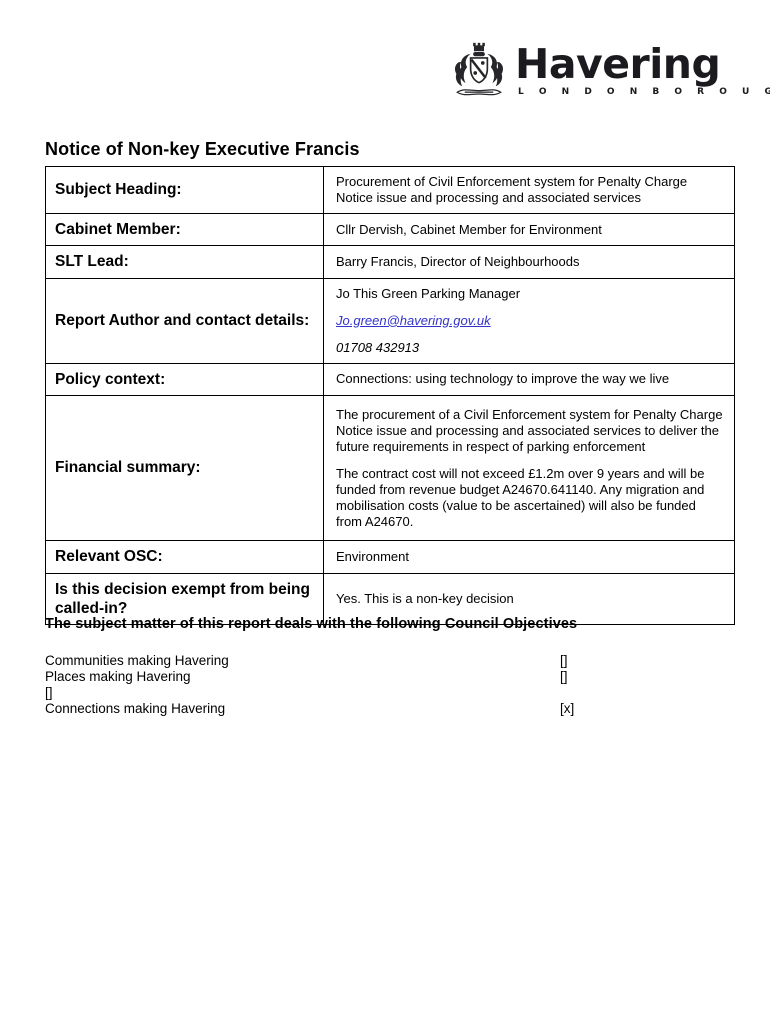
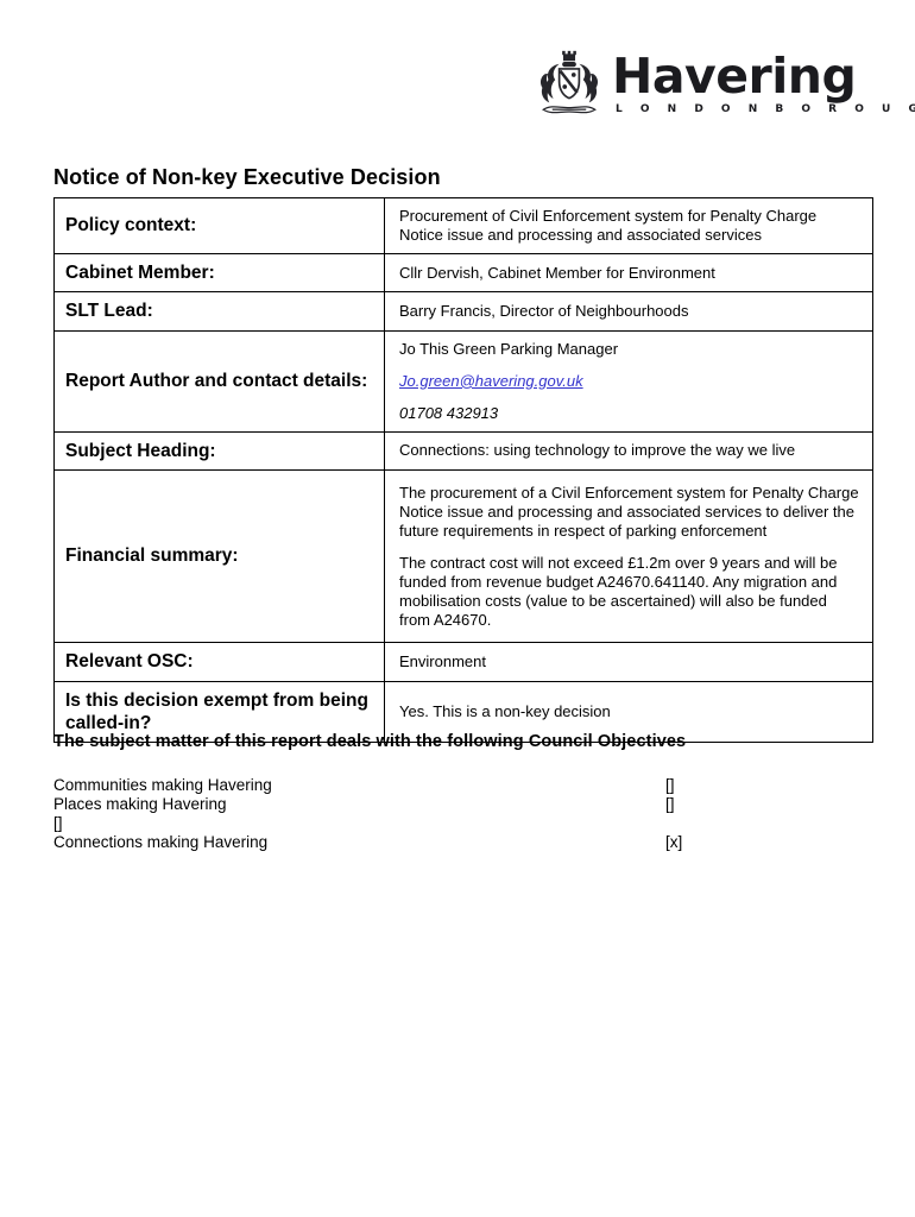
  Havering
  L O N D O N B O R O U
- Notice of Non-key Executive Francis
+ Notice of Non-key Executive Decision
- Subject Heading:	Procurement of Civil Enforcement system for Penalty Charge Notice issue and processing and associated services
+ Policy context:	Procurement of Civil Enforcement system for Penalty Charge Notice issue and processing and associated services
  Cabinet Member:	Cllr Dervish, Cabinet Member for Environment
  SLT Lead:	Barry Francis, Director of Neighbourhoods
  Report Author and contact details:	Jo This Green Parking Manager Jo.green@havering.gov.uk 01708 432913
- Policy context:	Connections: using technology to improve the way we live
+ Subject Heading:	Connections: using technology to improve the way we live
  Financial summary:	The procurement of a Civil Enforcement system for Penalty Charge Notice issue and processing and associated services to deliver the future requirements in respect of parking enforcement The contract cost will not exceed £1.2m over 9 years and will be funded from revenue budget A24670.641140. Any migration and mobilisation costs (value to be ascertained) will also be funded from A24670.
  Relevant OSC:	Environment
  Is this decision exempt from being called-in?	Yes. This is a non-key decision
  The subject matter of this report deals with the following Council Objectives
  Communities making Havering
  []
  Places making Havering
  []
  []
  Connections making Havering
  [x]
